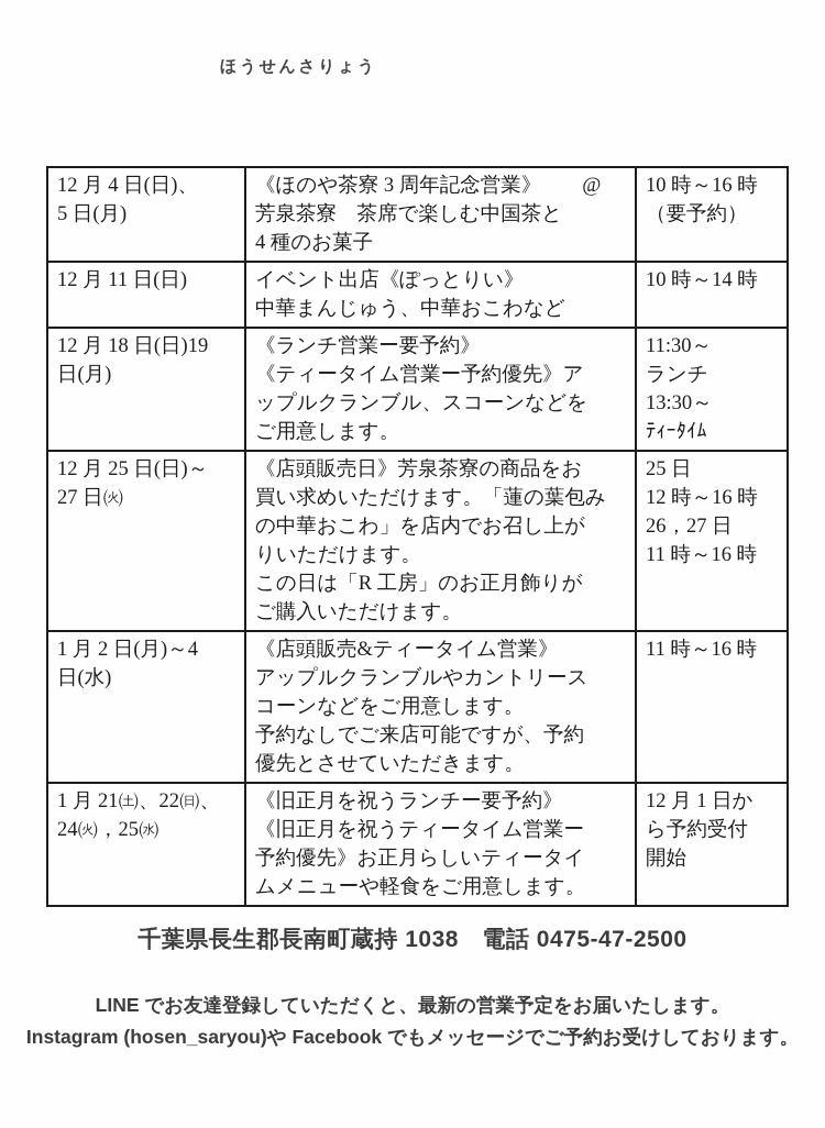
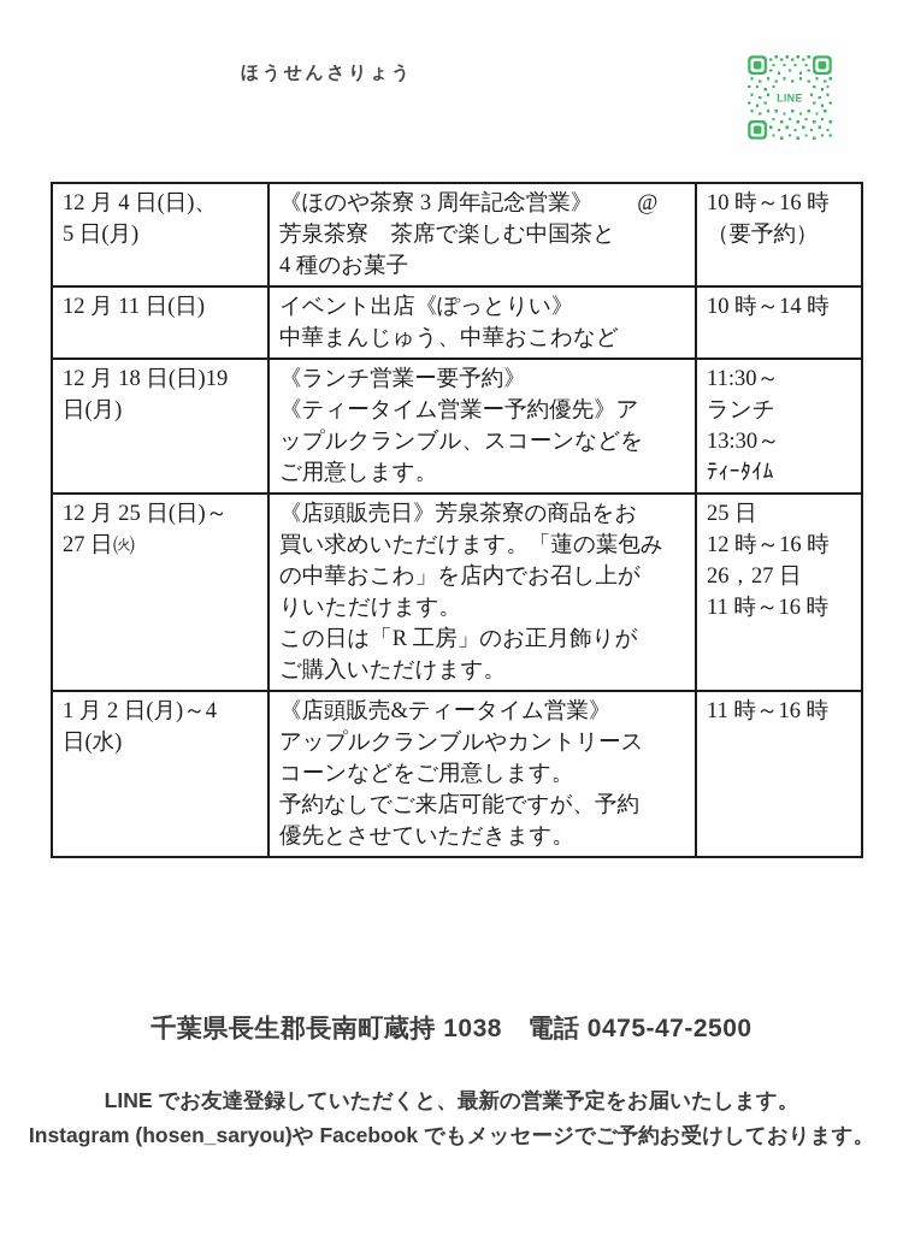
  ほうせんさりょう
+ LINE
  12 月 4 日(日)、 5 日(月)	《ほのや茶寮 3 周年記念営業》 @ 芳泉茶寮 茶席で楽しむ中国茶と 4 種のお菓子	10 時～16 時 （要予約）
  12 月 11 日(日)	イベント出店《ぽっとりい》 中華まんじゅう、中華おこわなど	10 時～14 時
  12 月 18 日(日)19 日(月)	《ランチ営業ー要予約》 《ティータイム営業ー予約優先》ア ップルクランブル、スコーンなどを ご用意します。	11:30～ ランチ 13:30～ ﾃｨｰﾀｲﾑ
  12 月 25 日(日)～ 27 日㈫	《店頭販売日》芳泉茶寮の商品をお 買い求めいただけます。「蓮の葉包み の中華おこわ」を店内でお召し上が りいただけます。 この日は「R 工房」のお正月飾りが ご購入いただけます。	25 日 12 時～16 時 26，27 日 11 時～16 時
  1 月 2 日(月)～4 日(水)	《店頭販売&ティータイム営業》 アップルクランブルやカントリース コーンなどをご用意します。 予約なしでご来店可能ですが、予約 優先とさせていただきます。	11 時～16 時
- 1 月 21㈯、22㈰、 24㈫，25㈬	《旧正月を祝うランチー要予約》 《旧正月を祝うティータイム営業ー 予約優先》お正月らしいティータイ ムメニューや軽食をご用意します。	12 月 1 日か ら予約受付 開始
  千葉県長生郡長南町蔵持 1038 電話 0475-47-2500
  LINE でお友達登録していただくと、最新の営業予定をお届いたします。
  Instagram (hosen_saryou)や Facebook でもメッセージでご予約お受けしております。
